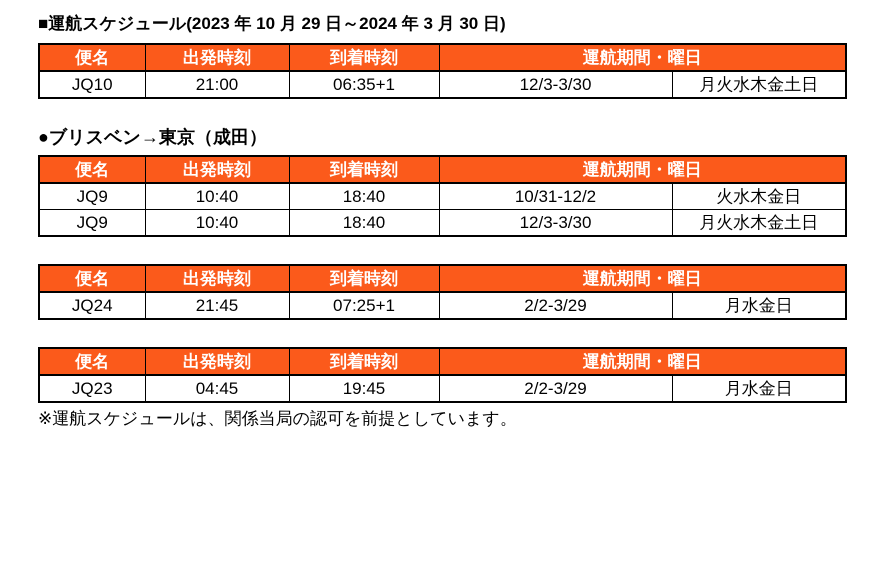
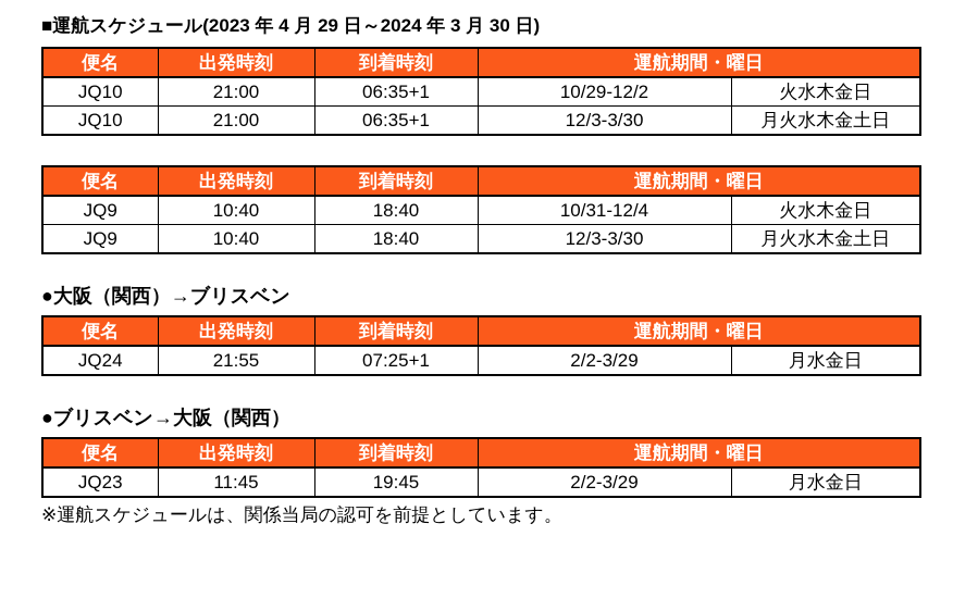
- ■運航スケジュール(2023 年 10 月 29 日～2024 年 3 月 30 日)
+ ■運航スケジュール(2023 年 4 月 29 日～2024 年 3 月 30 日)
  便名	出発時刻	到着時刻	運航期間・曜日
+ JQ10	21:00	06:35+1	10/29-12/2	火水木金日
  JQ10	21:00	06:35+1	12/3-3/30	月火水木金土日
- ●ブリスベン→東京（成田）
  便名	出発時刻	到着時刻	運航期間・曜日
- JQ9	10:40	18:40	10/31-12/2	火水木金日
+ JQ9	10:40	18:40	10/31-12/4	火水木金日
  JQ9	10:40	18:40	12/3-3/30	月火水木金土日
+ ●大阪（関西）→ブリスベン
  便名	出発時刻	到着時刻	運航期間・曜日
- JQ24	21:45	07:25+1	2/2-3/29	月水金日
+ JQ24	21:55	07:25+1	2/2-3/29	月水金日
+ ●ブリスベン→大阪（関西）
  便名	出発時刻	到着時刻	運航期間・曜日
- JQ23	04:45	19:45	2/2-3/29	月水金日
+ JQ23	11:45	19:45	2/2-3/29	月水金日
  ※運航スケジュールは、関係当局の認可を前提としています。
